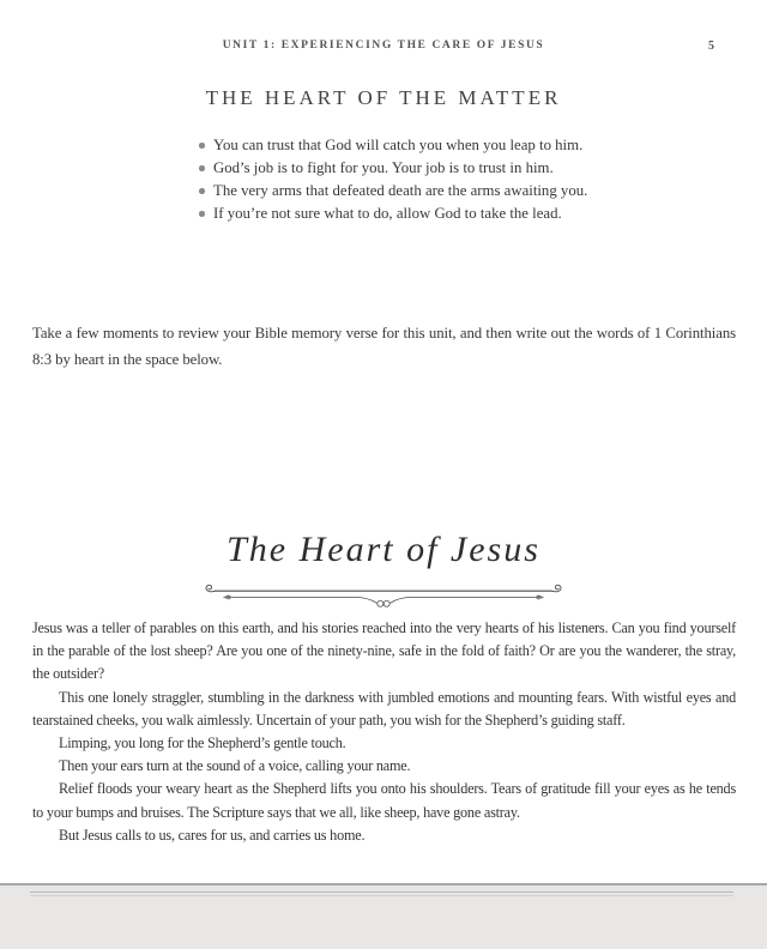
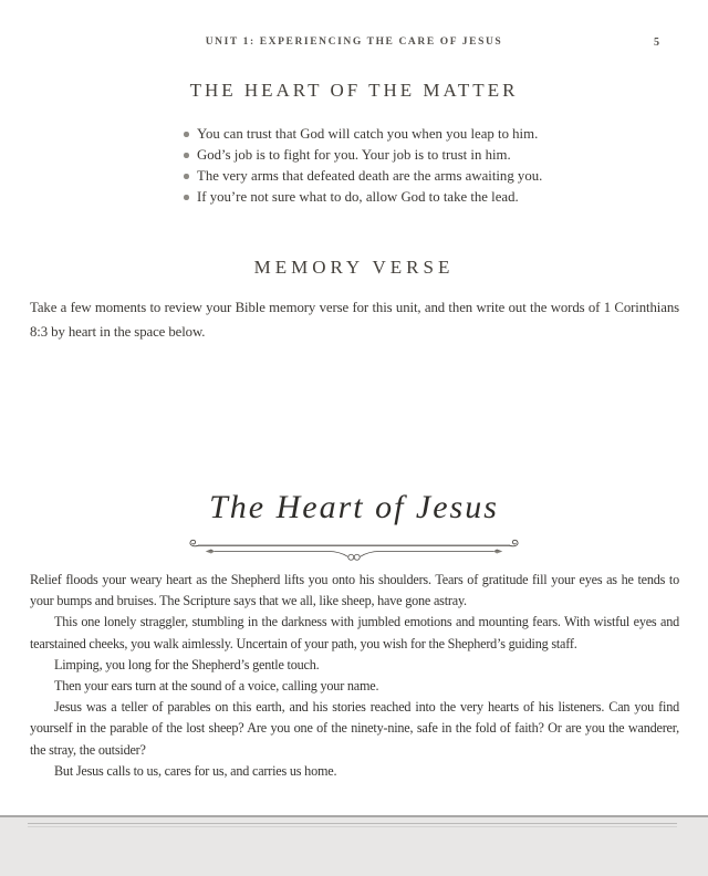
  UNIT 1: EXPERIENCING THE CARE OF JESUS
  5
  THE HEART OF THE MATTER
  You can trust that God will catch you when you leap to him.
  God’s job is to fight for you. Your job is to trust in him.
  The very arms that defeated death are the arms awaiting you.
  If you’re not sure what to do, allow God to take the lead.
+ MEMORY VERSE
  Take a few moments to review your Bible memory verse for this unit, and then write out the words of 1 Corinthians 8:3 by heart in the space below.
  The Heart of Jesus
- Jesus was a teller of parables on this earth, and his stories reached into the very hearts of his listeners. Can you find yourself in the parable of the lost sheep? Are you one of the ninety-nine, safe in the fold of faith? Or are you the wanderer, the stray, the outsider?
+ Relief floods your weary heart as the Shepherd lifts you onto his shoulders. Tears of gratitude fill your eyes as he tends to your bumps and bruises. The Scripture says that we all, like sheep, have gone astray.
  This one lonely straggler, stumbling in the darkness with jumbled emotions and mounting fears. With wistful eyes and tearstained cheeks, you walk aimlessly. Uncertain of your path, you wish for the Shepherd’s guiding staff.
  Limping, you long for the Shepherd’s gentle touch.
  Then your ears turn at the sound of a voice, calling your name.
- Relief floods your weary heart as the Shepherd lifts you onto his shoulders. Tears of gratitude fill your eyes as he tends to your bumps and bruises. The Scripture says that we all, like sheep, have gone astray.
+ Jesus was a teller of parables on this earth, and his stories reached into the very hearts of his listeners. Can you find yourself in the parable of the lost sheep? Are you one of the ninety-nine, safe in the fold of faith? Or are you the wanderer, the stray, the outsider?
  But Jesus calls to us, cares for us, and carries us home.
